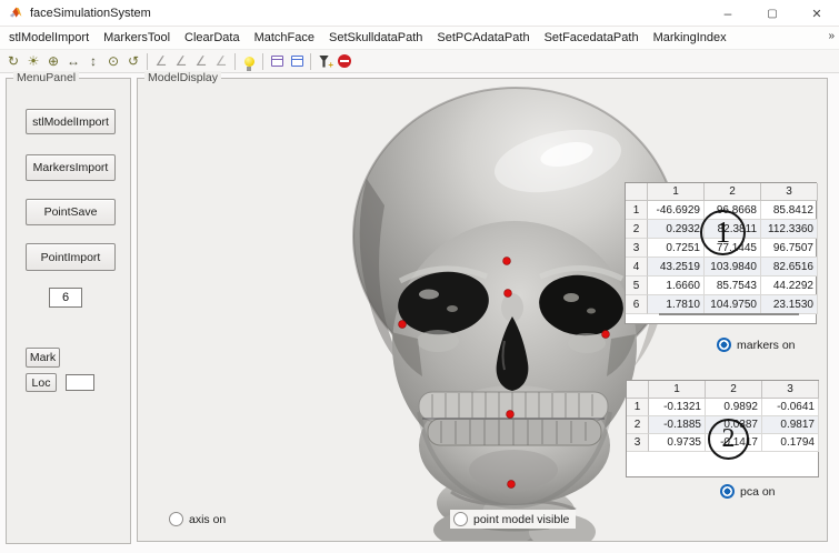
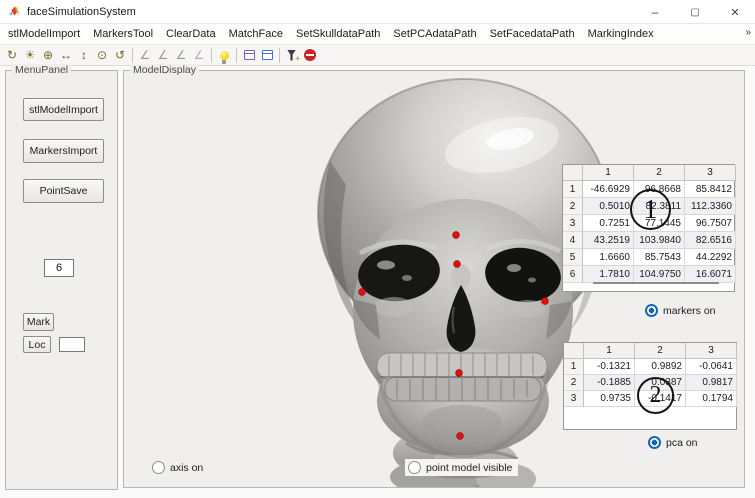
  faceSimulationSystem
  –
  ▢
  ✕
  stlModelImport
  MarkersTool
  ClearData
  MatchFace
  SetSkulldataPath
  SetPCAdataPath
  SetFacedataPath
  MarkingIndex
  »
  ↻
  ☀
  ⊕
  ↔
  ↕
  ⊙
  ↺
  ∠
  ∠
  ∠
  ∠
  +
  MenuPanel
  stlModelImport
  MarkersImport
  PointSave
- PointImport
  6
  Mark
  Loc
  ModelDisplay
  1
  2
  3
  1
  -46.6929
  96.8668
  85.8412
  2
- 0.2932
+ 0.5010
  82.3811
  112.3360
  3
  0.7251
  77.1445
  96.7507
  4
  43.2519
  103.9840
  82.6516
  5
  1.6660
  85.7543
  44.2292
  6
  1.7810
  104.9750
- 23.1530
+ 16.6071
  1
  2
  3
  1
  -0.1321
  0.9892
  -0.0641
  2
  -0.1885
  0.0387
  0.9817
  3
  0.9735
  -0.1417
  0.1794
  1
  2
  markers on
  pca on
  axis on
  point model visible
